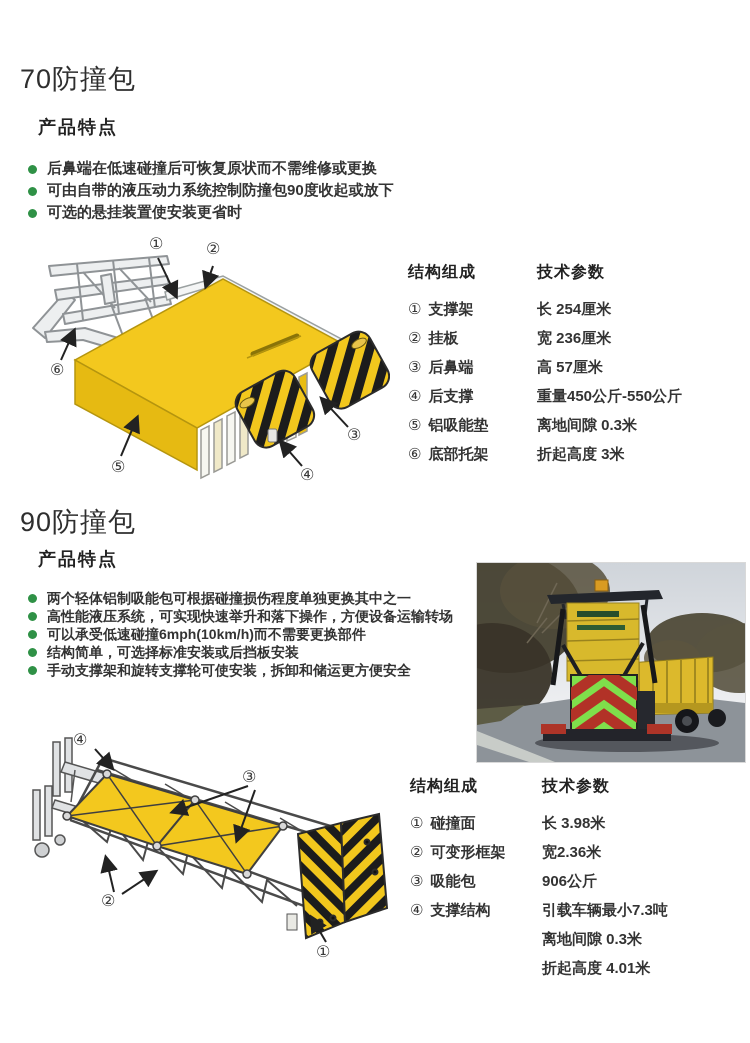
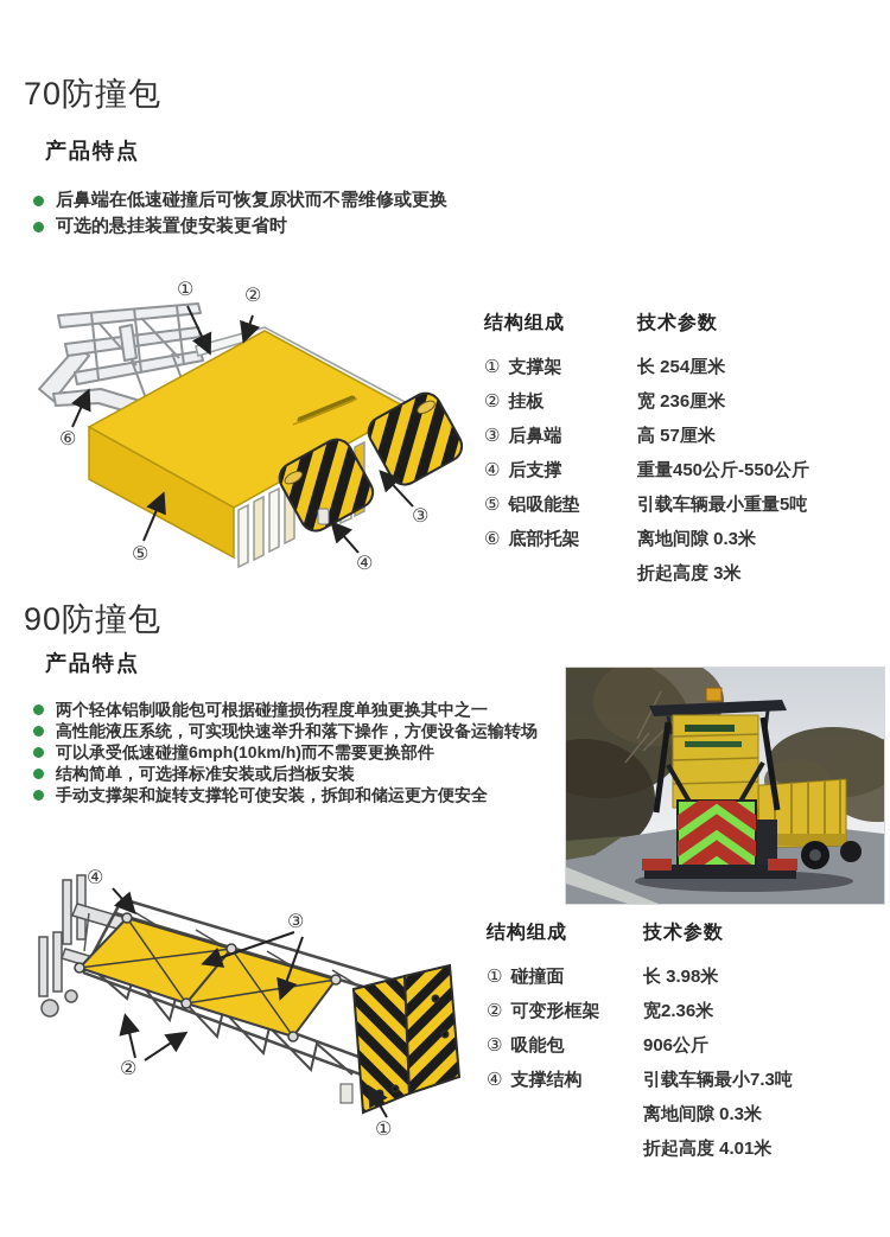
  70防撞包
  产品特点
  后鼻端在低速碰撞后可恢复原状而不需维修或更换
- 可由自带的液压动力系统控制防撞包90度收起或放下
  可选的悬挂装置使安装更省时
  ①
  ②
  ③
  ④
  ⑤
  ⑥
  结构组成
  ①
  支撑架
  ②
  挂板
  ③
  后鼻端
  ④
  后支撑
  ⑤
  铝吸能垫
  ⑥
  底部托架
  技术参数
  长 254厘米
  宽 236厘米
  高 57厘米
  重量450公斤-550公斤
+ 引载车辆最小重量5吨
  离地间隙 0.3米
  折起高度 3米
  90防撞包
  产品特点
  两个轻体铝制吸能包可根据碰撞损伤程度单独更换其中之一
  高性能液压系统，可实现快速举升和落下操作，方便设备运输转场
  可以承受低速碰撞6mph(10km/h)而不需要更换部件
  结构简单，可选择标准安装或后挡板安装
  手动支撑架和旋转支撑轮可使安装，拆卸和储运更方便安全
  ①
  ②
  ③
  ④
  结构组成
  ①
  碰撞面
  ②
  可变形框架
  ③
  吸能包
  ④
  支撑结构
  技术参数
  长 3.98米
  宽2.36米
  906公斤
  引载车辆最小7.3吨
  离地间隙 0.3米
  折起高度 4.01米
